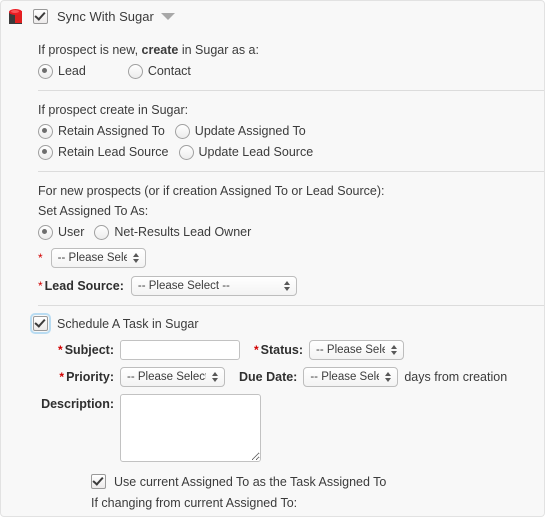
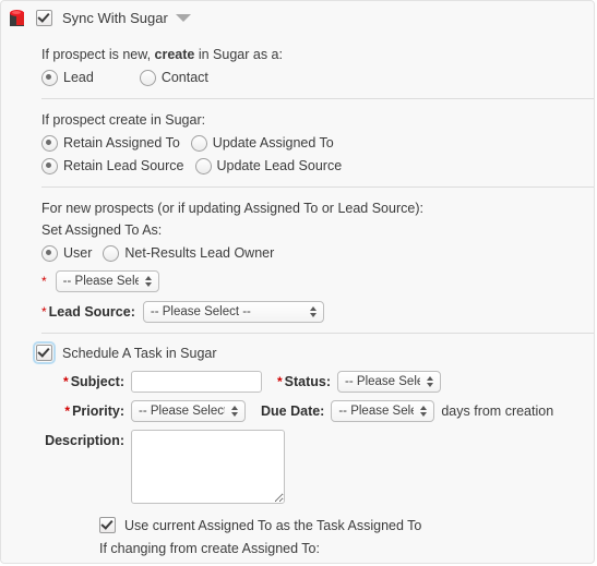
  Sync With Sugar
  If prospect is new, create in Sugar as a:
  Lead
  Contact
  If prospect create in Sugar:
  Retain Assigned To
  Update Assigned To
  Retain Lead Source
  Update Lead Source
- For new prospects (or if creation Assigned To or Lead Source):
+ For new prospects (or if updating Assigned To or Lead Source):
  Set Assigned To As:
  User
  Net-Results Lead Owner
  *
  *
  Lead Source:
  -- Please Select --
  Schedule A Task in Sugar
  * Subject:
  * Status:
  * Priority:
  -- Please Selec
  Due Date:
  days from creation
  Description:
  Use current Assigned To as the Task Assigned To
- If changing from current Assigned To:
+ If changing from create Assigned To:
